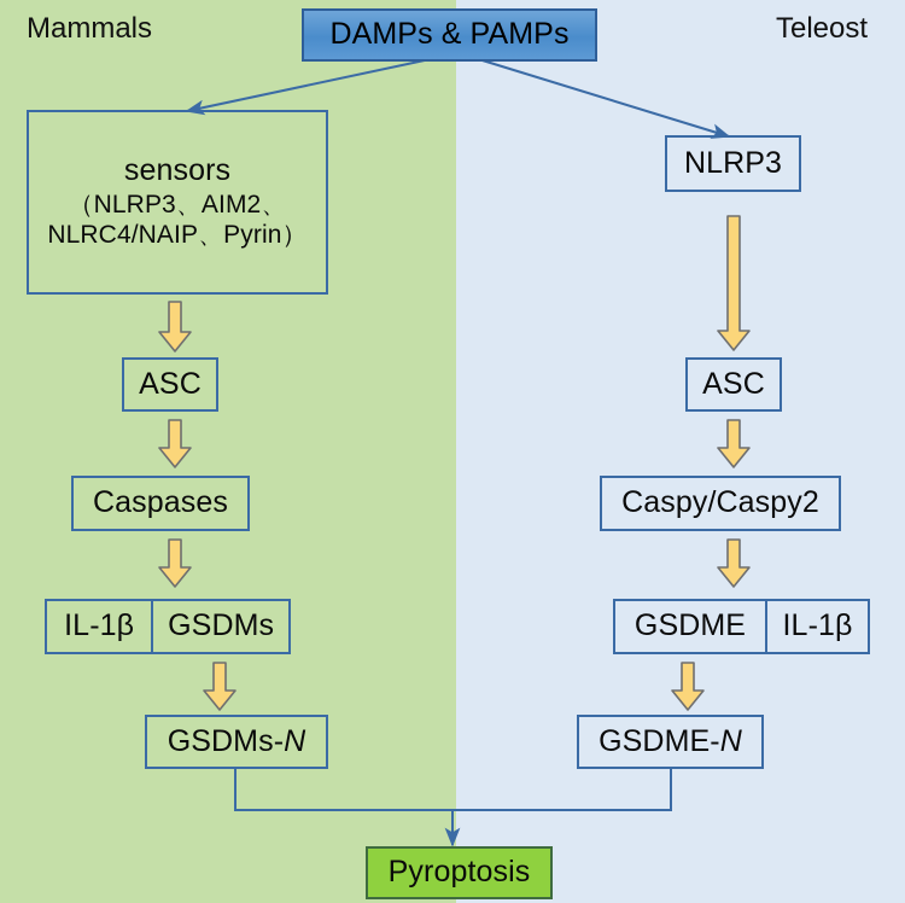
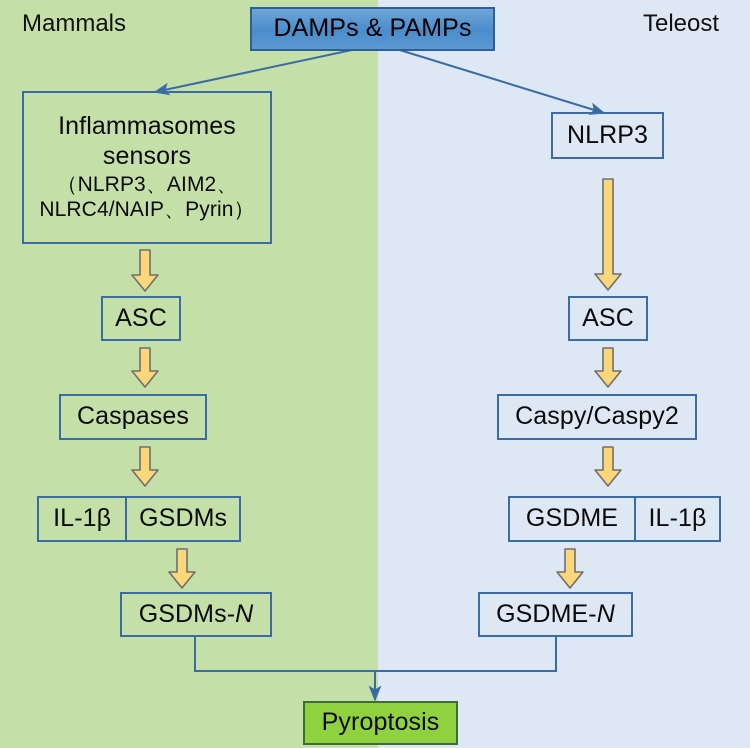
  Mammals
  Teleost
  DAMPs & PAMPs
+ Inflammasomes
  sensors
  （NLRP3、AIM2、
  NLRC4/NAIP、Pyrin）
  NLRP3
  ASC
  ASC
  Caspases
  Caspy/Caspy2
  IL-1β
  GSDMs
  GSDME
  IL-1β
  GSDMs-
  N
  GSDME-
  N
  Pyroptosis
